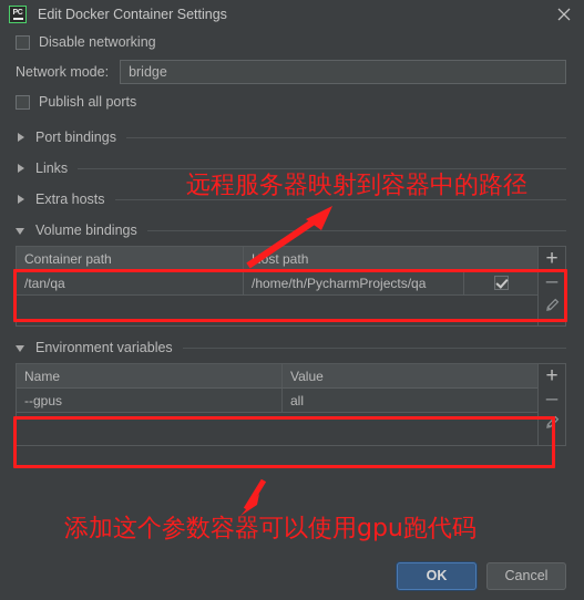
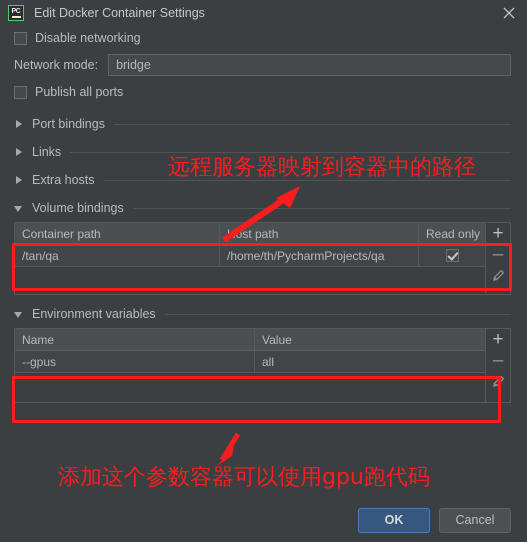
  Edit Docker Container Settings
  Disable networking
  Network mode:
  bridge
  Publish all ports
  Port bindings
  Links
  Extra hosts
  Volume bindings
  Container path
  ost path
+ Read only
  /tan/qa
  /home/th/PycharmProjects/qa
  +
  –
  Environment variables
  Name
  Value
  --gpus
  all
  +
  –
  OK
  Cancel
  远程服务器映射到容器中的路径
  添加这个参数容器可以使用gpu跑代码
